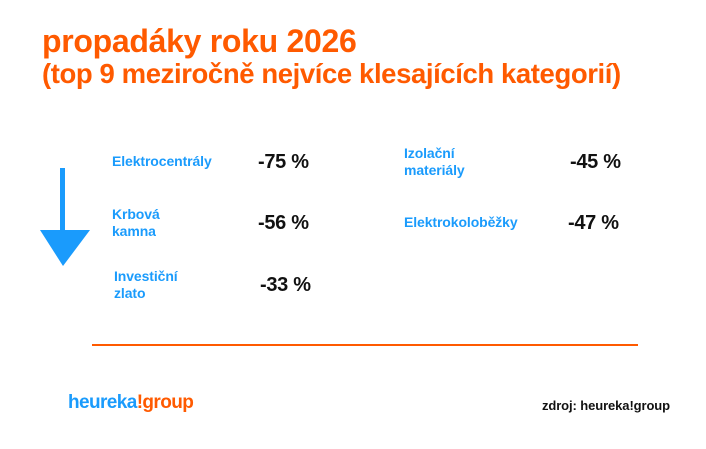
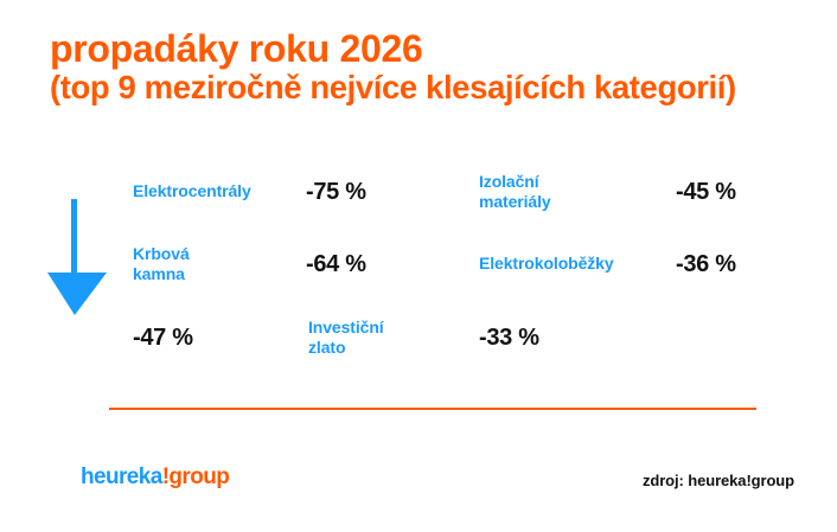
  propadáky roku 2026
  (top 9 meziročně nejvíce klesajících kategorií)
  Elektrocentrály
  -75 %
  Izolační
  materiály
  -45 %
  Krbová
  kamna
- -56 %
+ -64 %
  Elektrokoloběžky
+ -36 %
  -47 %
  Investiční
  zlato
  -33 %
  heureka!group
  zdroj: heureka!group
